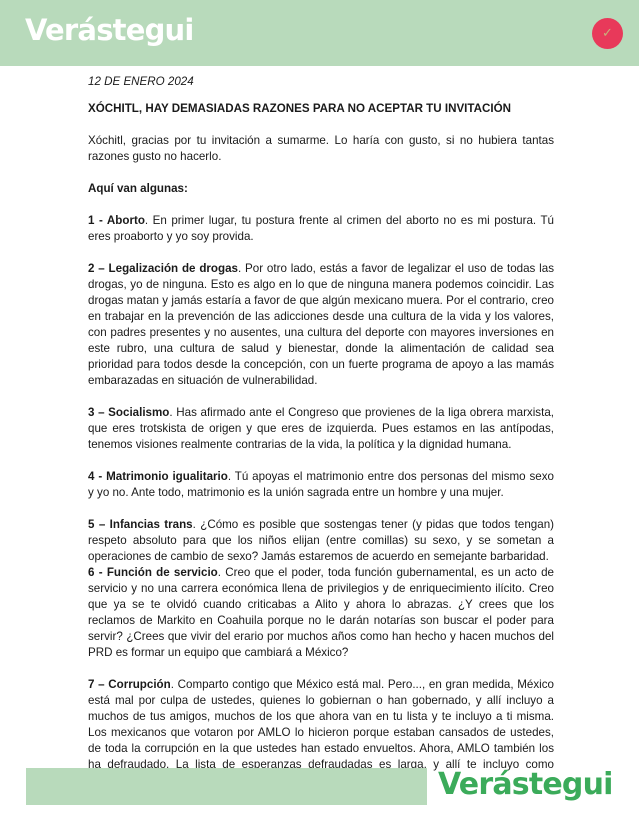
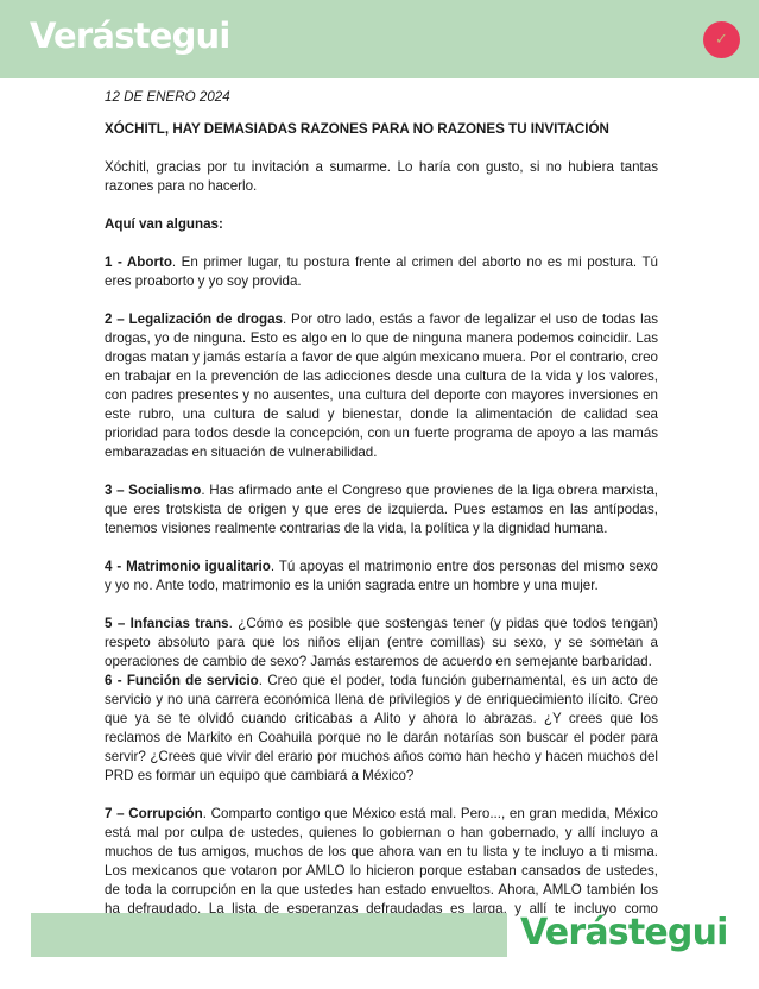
  Verástegui
  ✓
  12 DE ENERO 2024
- XÓCHITL, HAY DEMASIADAS RAZONES PARA NO ACEPTAR TU INVITACIÓN
+ XÓCHITL, HAY DEMASIADAS RAZONES PARA NO RAZONES TU INVITACIÓN
- Xóchitl, gracias por tu invitación a sumarme. Lo haría con gusto, si no hubiera tantas razones gusto no hacerlo.
+ Xóchitl, gracias por tu invitación a sumarme. Lo haría con gusto, si no hubiera tantas razones para no hacerlo.
  Aquí van algunas:
  1 - Aborto. En primer lugar, tu postura frente al crimen del aborto no es mi postura. Tú eres proaborto y yo soy provida.
  2 – Legalización de drogas. Por otro lado, estás a favor de legalizar el uso de todas las drogas, yo de ninguna. Esto es algo en lo que de ninguna manera podemos coincidir. Las drogas matan y jamás estaría a favor de que algún mexicano muera. Por el contrario, creo en trabajar en la prevención de las adicciones desde una cultura de la vida y los valores, con padres presentes y no ausentes, una cultura del deporte con mayores inversiones en este rubro, una cultura de salud y bienestar, donde la alimentación de calidad sea prioridad para todos desde la concepción, con un fuerte programa de apoyo a las mamás embarazadas en situación de vulnerabilidad.
  3 – Socialismo. Has afirmado ante el Congreso que provienes de la liga obrera marxista, que eres trotskista de origen y que eres de izquierda. Pues estamos en las antípodas, tenemos visiones realmente contrarias de la vida, la política y la dignidad humana.
  4 - Matrimonio igualitario. Tú apoyas el matrimonio entre dos personas del mismo sexo y yo no. Ante todo, matrimonio es la unión sagrada entre un hombre y una mujer.
  5 – Infancias trans. ¿Cómo es posible que sostengas tener (y pidas que todos tengan) respeto absoluto para que los niños elijan (entre comillas) su sexo, y se sometan a operaciones de cambio de sexo? Jamás estaremos de acuerdo en semejante barbaridad.
  6 - Función de servicio. Creo que el poder, toda función gubernamental, es un acto de servicio y no una carrera económica llena de privilegios y de enriquecimiento ilícito. Creo que ya se te olvidó cuando criticabas a Alito y ahora lo abrazas. ¿Y crees que los reclamos de Markito en Coahuila porque no le darán notarías son buscar el poder para servir? ¿Crees que vivir del erario por muchos años como han hecho y hacen muchos del PRD es formar un equipo que cambiará a México?
  7 – Corrupción. Comparto contigo que México está mal. Pero..., en gran medida, México está mal por culpa de ustedes, quienes lo gobiernan o han gobernado, y allí incluyo a muchos de tus amigos, muchos de los que ahora van en tu lista y te incluyo a ti misma. Los mexicanos que votaron por AMLO lo hicieron porque estaban cansados de ustedes, de toda la corrupción en la que ustedes han estado envueltos. Ahora, AMLO también los ha defraudado. La lista de esperanzas defraudadas es larga, y allí te incluyo como
  Verástegui
